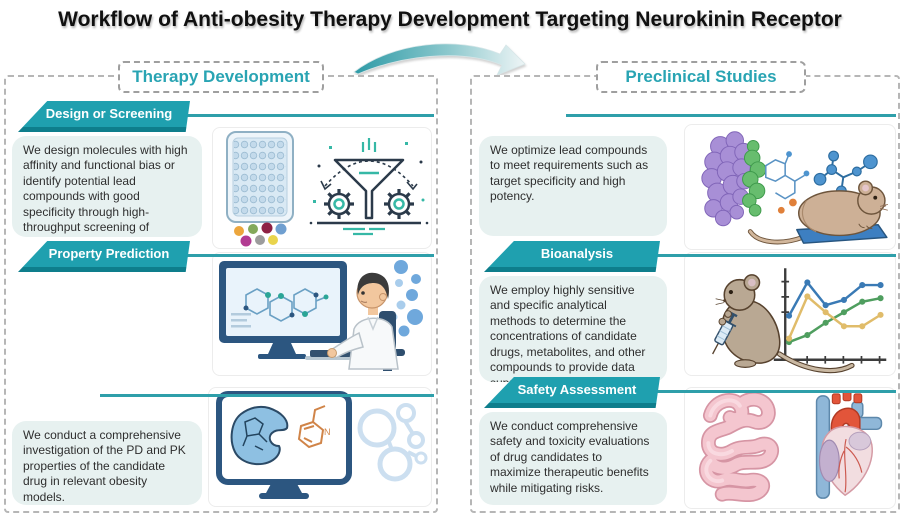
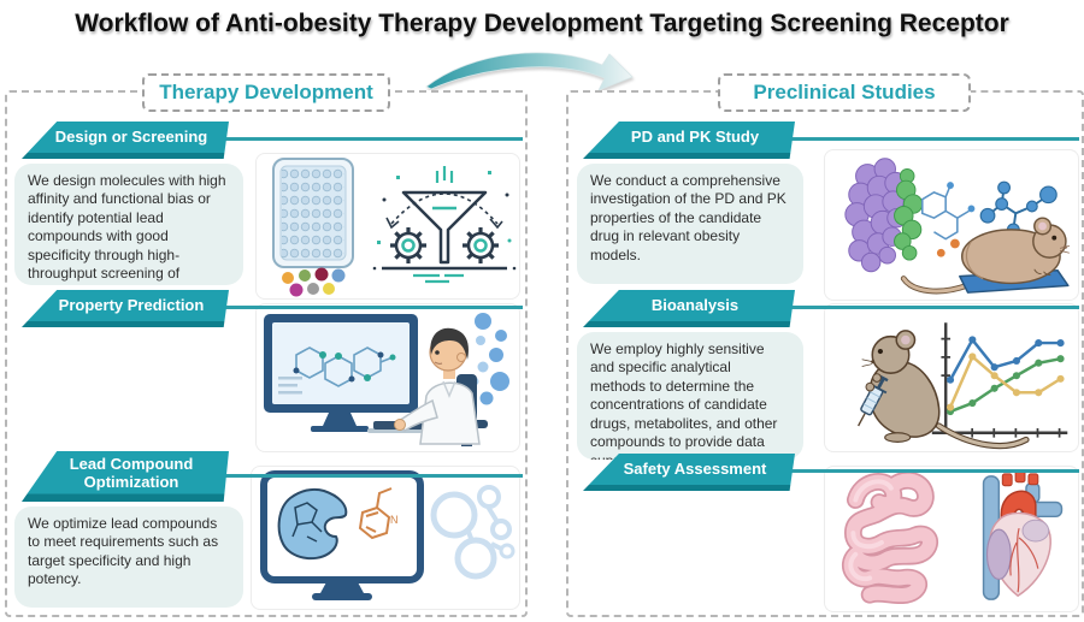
- Workflow of Anti-obesity Therapy Development Targeting Neurokinin Receptor
+ Workflow of Anti-obesity Therapy Development Targeting Screening Receptor
  Therapy Development
  Design or Screening
  We design molecules with high affinity and functional bias or identify potential lead compounds with good specificity through high-throughput screening of
  Property Prediction
+ Lead Compound Optimization
- We conduct a comprehensive investigation of the PD and PK properties of the candidate drug in relevant obesity models.
+ We optimize lead compounds to meet requirements such as target specificity and high potency.
  N
  Preclinical Studies
+ PD and PK Study
- We optimize lead compounds to meet requirements such as target specificity and high potency.
+ We conduct a comprehensive investigation of the PD and PK properties of the candidate drug in relevant obesity models.
  Bioanalysis
  We employ highly sensitive and specific analytical methods to determine the concentrations of candidate drugs, metabolites, and other compounds to provide data
  Safety Assessment
- We conduct comprehensive safety and toxicity evaluations of drug candidates to maximize therapeutic benefits while mitigating risks.
